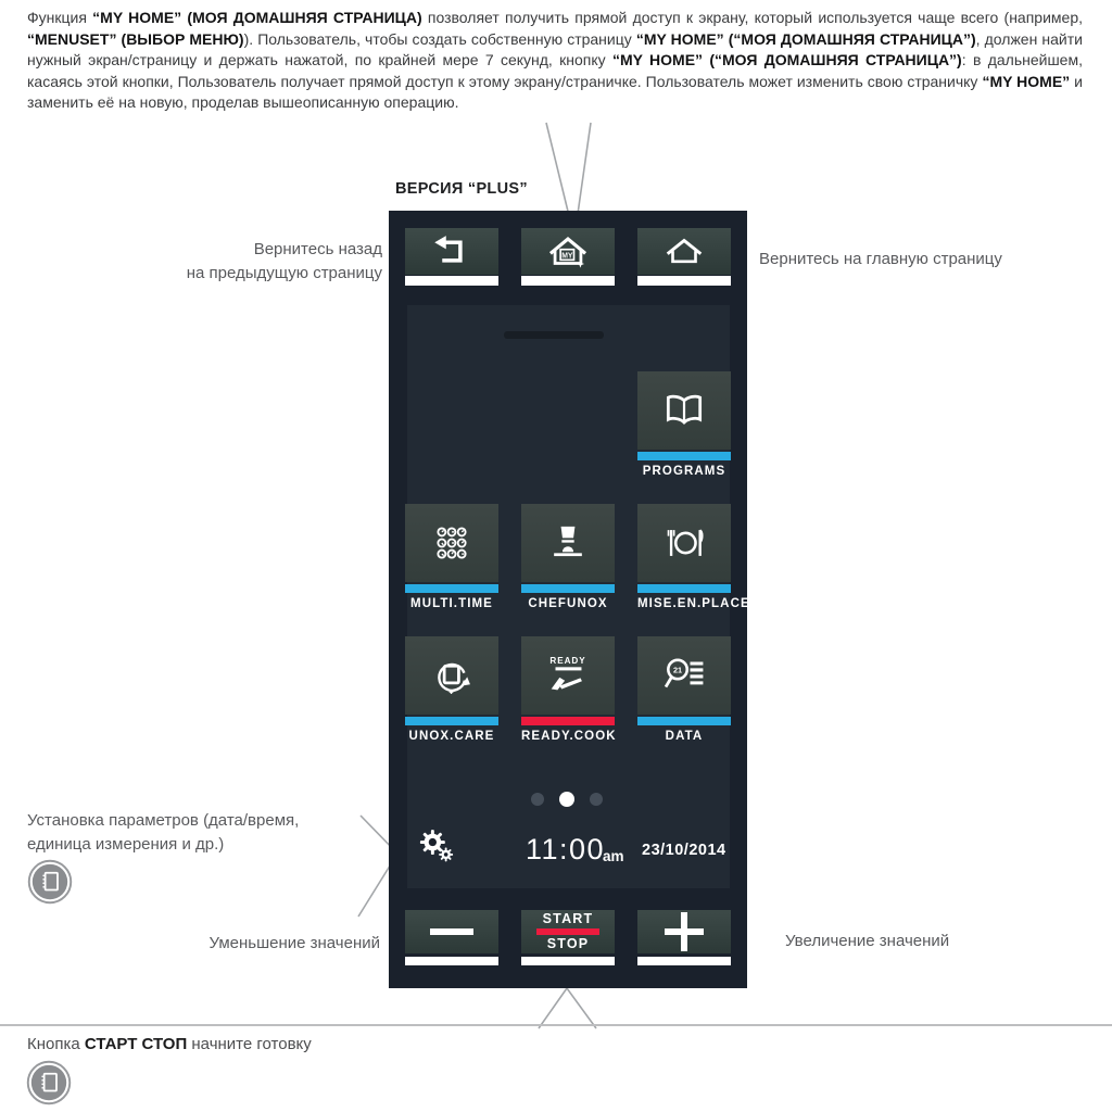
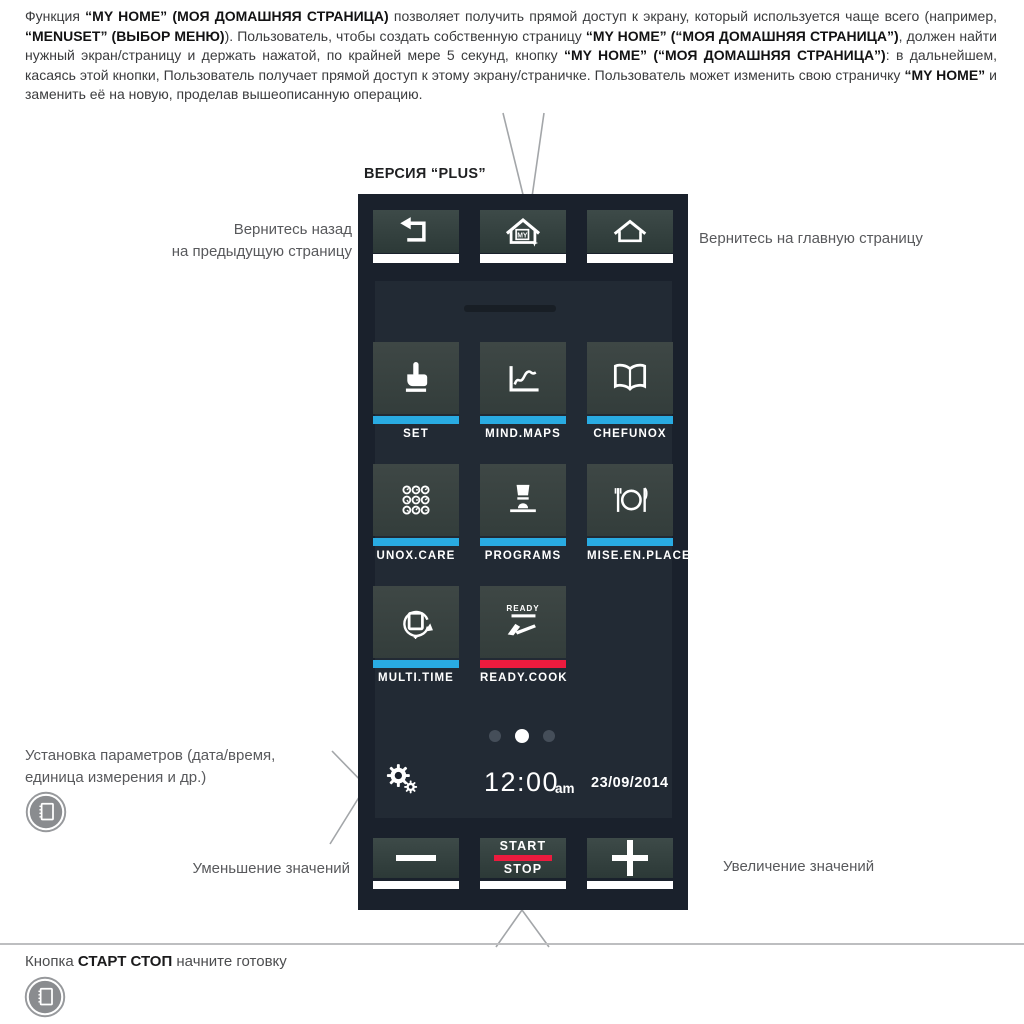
- Функция “MY HOME” (МОЯ ДОМАШНЯЯ СТРАНИЦА) позволяет получить прямой доступ к экрану, который используется чаще всего (например, “MENUSET” (ВЫБОР МЕНЮ)). Пользователь, чтобы создать собственную страницу “MY HOME” (“МОЯ ДОМАШНЯЯ СТРАНИЦА”), должен найти нужный экран/страницу и держать нажатой, по крайней мере 7 секунд, кнопку “MY HOME” (“МОЯ ДОМАШНЯЯ СТРАНИЦА”): в дальнейшем, касаясь этой кнопки, Пользователь получает прямой доступ к этому экрану/страничке. Пользователь может изменить свою страничку “MY HOME” и заменить её на новую, проделав вышеописанную операцию.
+ Функция “MY HOME” (МОЯ ДОМАШНЯЯ СТРАНИЦА) позволяет получить прямой доступ к экрану, который используется чаще всего (например, “MENUSET” (ВЫБОР МЕНЮ)). Пользователь, чтобы создать собственную страницу “MY HOME” (“МОЯ ДОМАШНЯЯ СТРАНИЦА”), должен найти нужный экран/страницу и держать нажатой, по крайней мере 5 секунд, кнопку “MY HOME” (“МОЯ ДОМАШНЯЯ СТРАНИЦА”): в дальнейшем, касаясь этой кнопки, Пользователь получает прямой доступ к этому экрану/страничке. Пользователь может изменить свою страничку “MY HOME” и заменить её на новую, проделав вышеописанную операцию.
  ВЕРСИЯ “PLUS”
  Вернитесь назад
  на предыдущую страницу
  Вернитесь на главную страницу
  Установка параметров (дата/время,
  единица измерения и др.)
  Уменьшение значений
  Увеличение значений
  Кнопка СТАРТ СТОП начните готовку
+ SET
+ MIND.MAPS
- PROGRAMS
+ CHEFUNOX
- MULTI.TIME
+ UNOX.CARE
- CHEFUNOX
+ PROGRAMS
  MISE.EN.PLACE
- UNOX.CARE
+ MULTI.TIME
  READY
  READY.COOK
- 21
- DATA
- 11:00
+ 12:00
  am
- 23/10/2014
+ 23/09/2014
  START
  STOP
